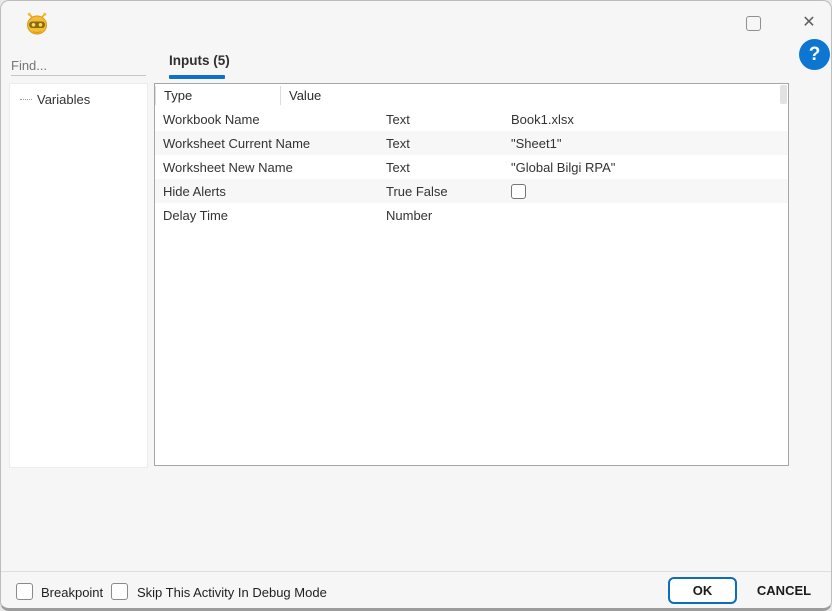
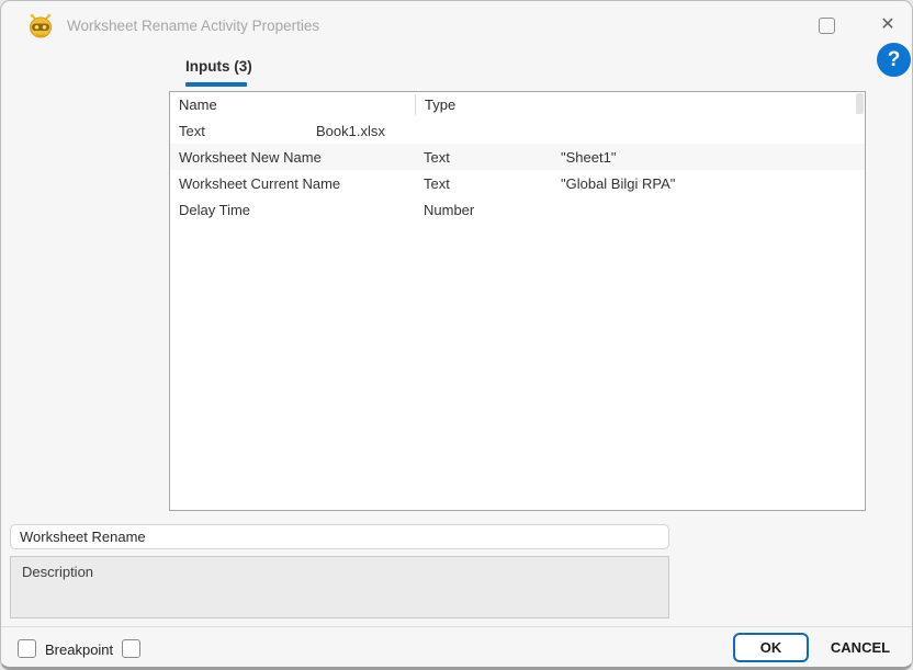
+ Worksheet Rename Activity Properties
  ✕
  ?
- Find...
- Variables
- Inputs (5)
+ Inputs (3)
+ Name
  Type
- Value
- Workbook Name
  Text
  Book1.xlsx
- Worksheet Current Name
+ Worksheet New Name
  Text
  "Sheet1"
- Worksheet New Name
+ Worksheet Current Name
  Text
  "Global Bilgi RPA"
- Hide Alerts
- True False
  Delay Time
  Number
+ Worksheet Rename
+ Description
  Breakpoint
- Skip This Activity In Debug Mode
  OK
  CANCEL
